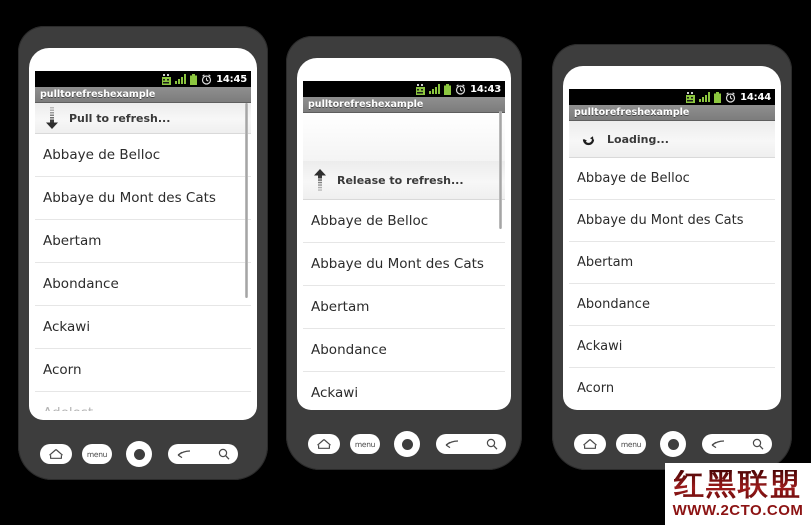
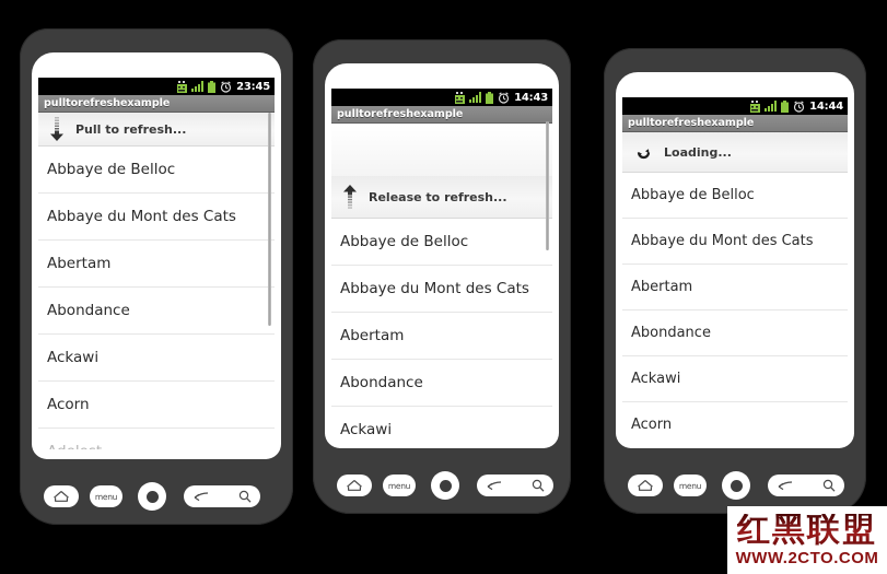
- 14:45
+ 23:45
  pulltorefreshexample
  Pull to refresh...
  Abbaye de Belloc
  Abbaye du Mont des Cats
  Abertam
  Abondance
  Ackawi
  Acorn
  menu
  14:43
  pulltorefreshexample
  Release to refresh...
  Abbaye de Belloc
  Abbaye du Mont des Cats
  Abertam
  Abondance
  Ackawi
  menu
  14:44
  pulltorefreshexample
  Loading...
  Abbaye de Belloc
  Abbaye du Mont des Cats
  Abertam
  Abondance
  Ackawi
  Acorn
  menu
  红黑联盟
  WWW.2CTO.COM
